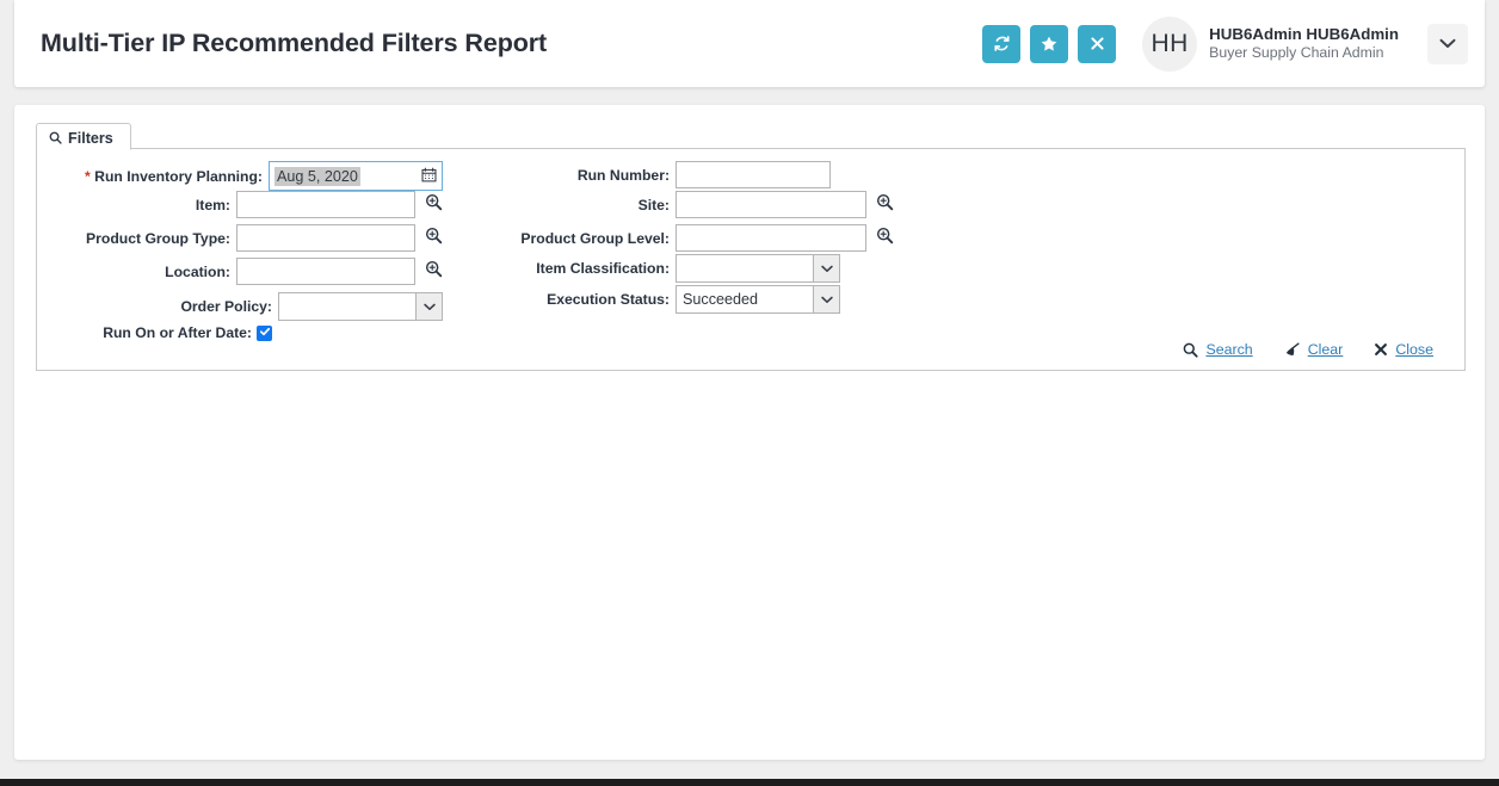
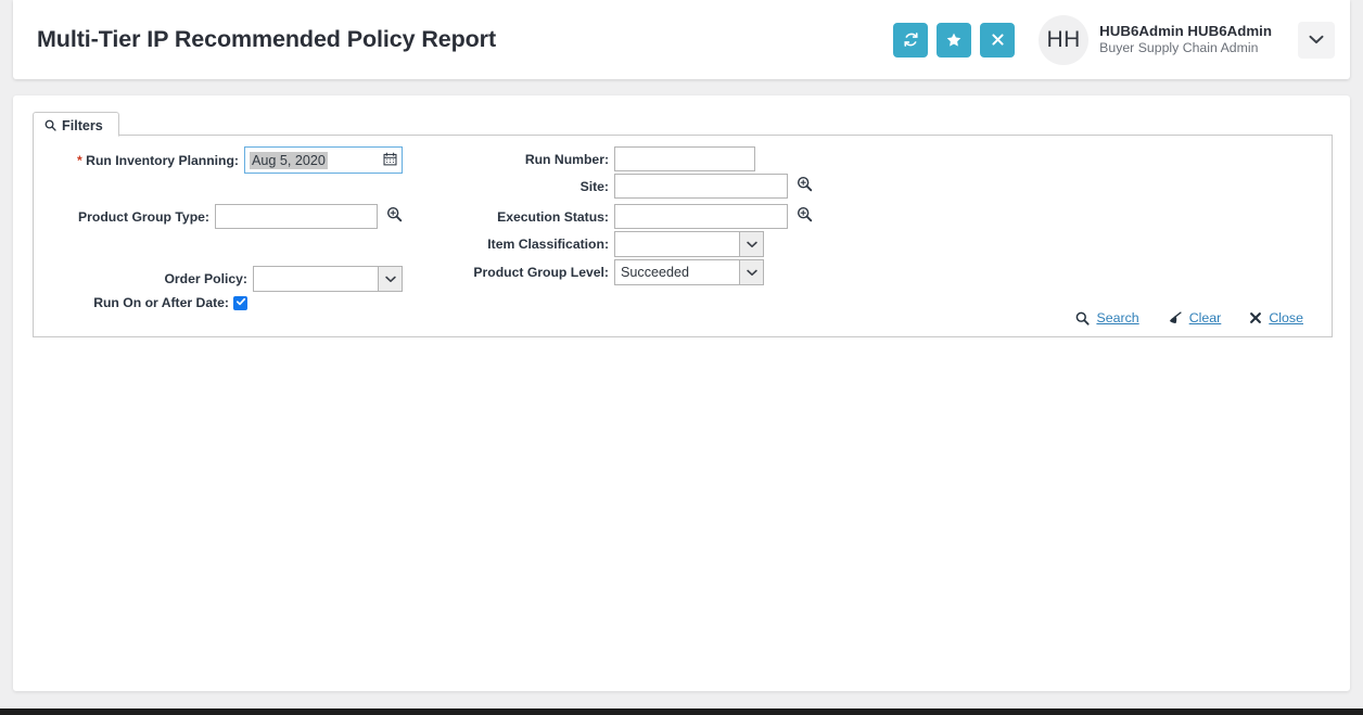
- Multi-Tier IP Recommended Filters Report
+ Multi-Tier IP Recommended Policy Report
  HH
  HUB6Admin HUB6Admin
  Buyer Supply Chain Admin
  Filters
  * Run Inventory Planning:
  Aug 5, 2020
- Item:
  Product Group Type:
- Location:
  Order Policy:
  Run On or After Date:
  Run Number:
  Site:
- Product Group Level:
+ Execution Status:
  Item Classification:
- Execution Status:
+ Product Group Level:
  Succeeded
  Search
  Clear
  Close
